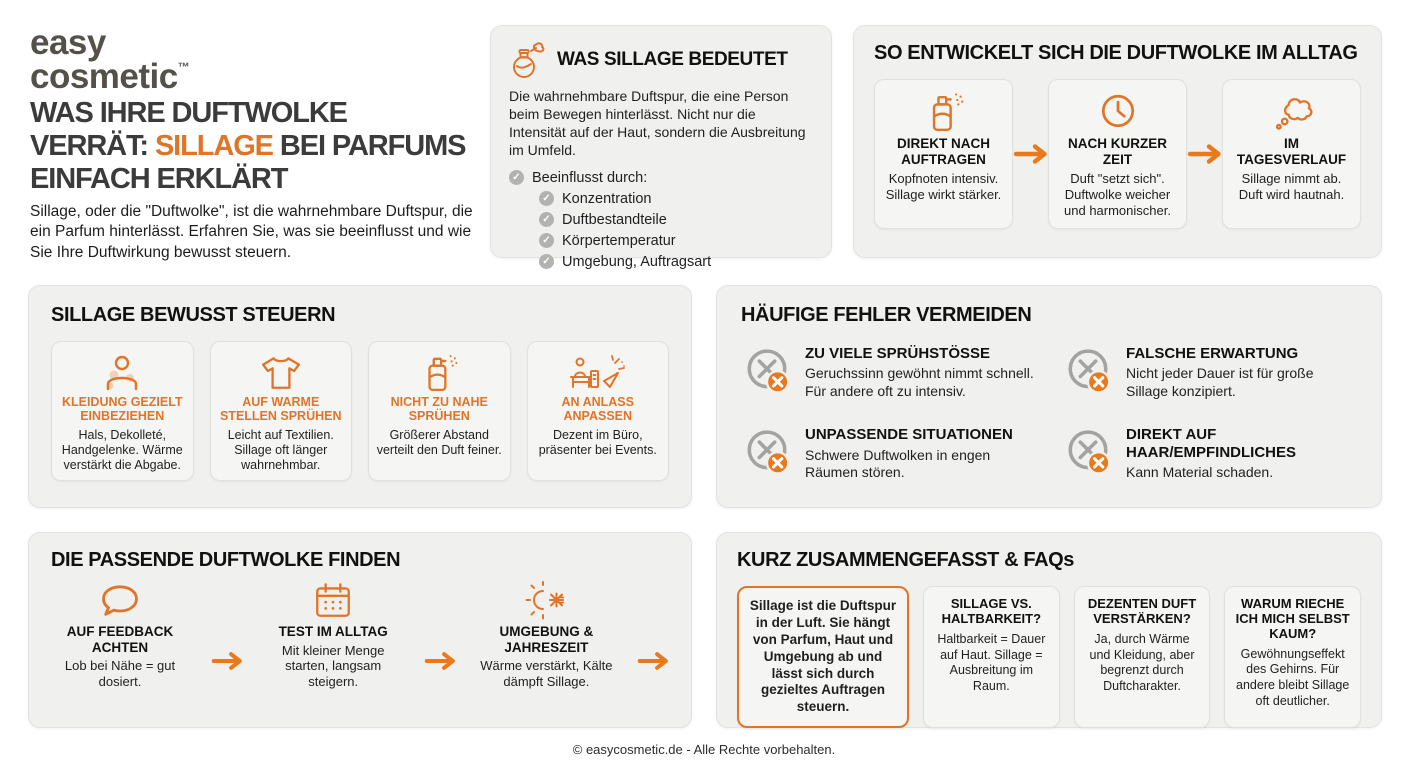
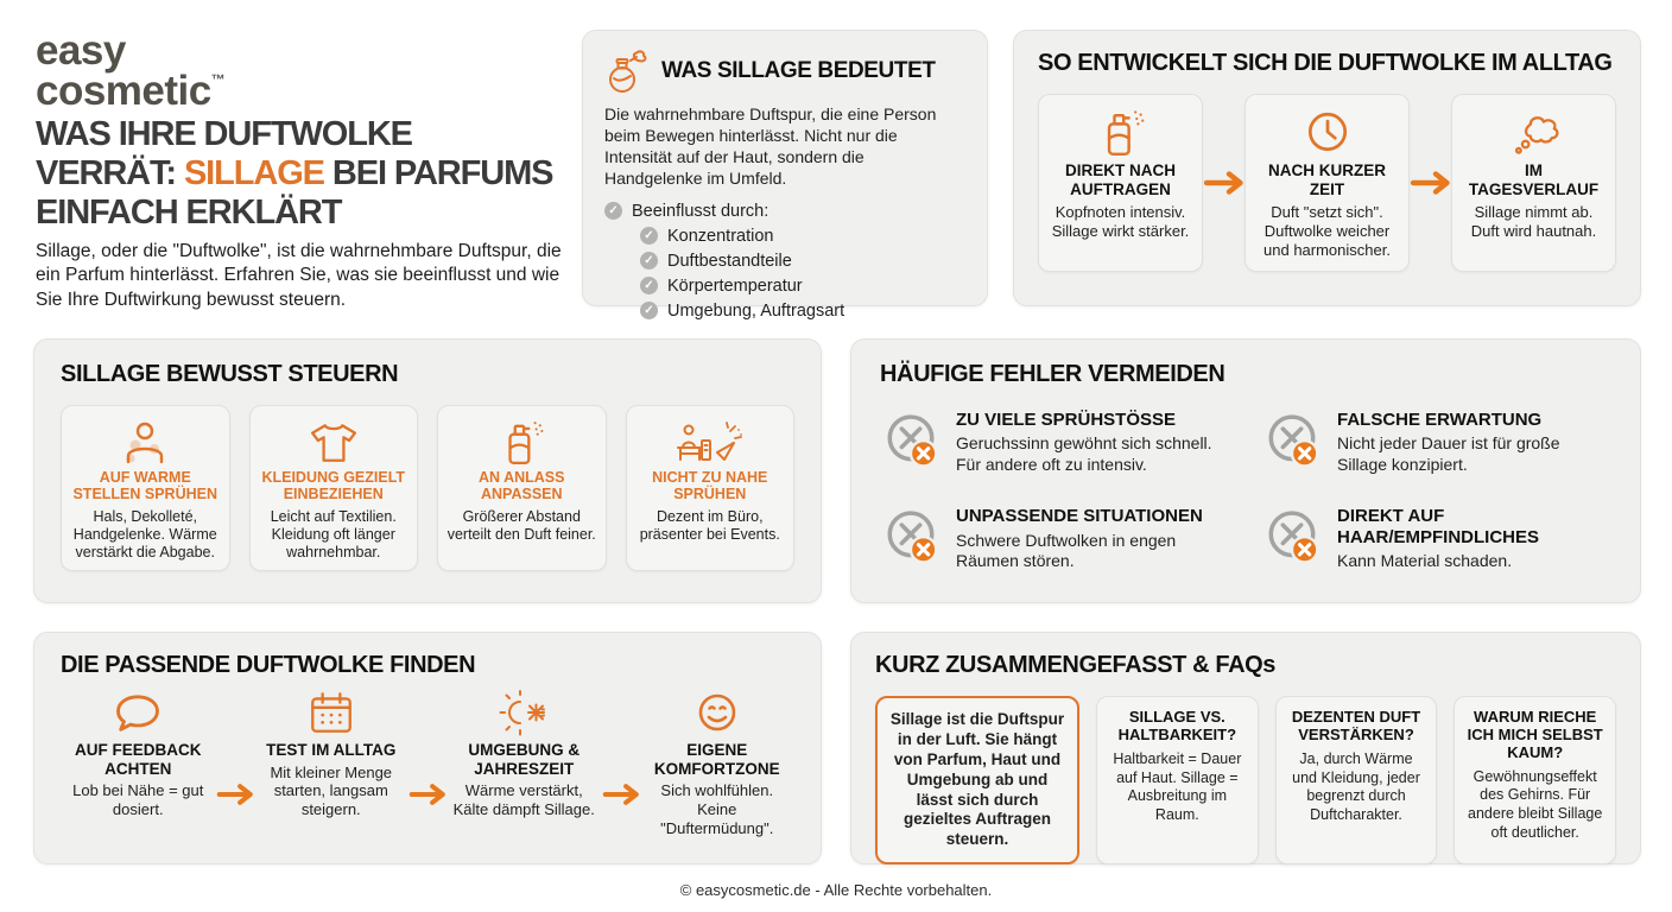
  easy
  cosmetic™
  WAS IHRE DUFTWOLKE
  VERRÄT: SILLAGE BEI PARFUMS
  EINFACH ERKLÄRT
  Sillage, oder die "Duftwolke", ist die wahrnehmbare Duftspur, die ein Parfum hinterlässt. Erfahren Sie, was sie beeinflusst und wie Sie Ihre Duftwirkung bewusst steuern.
  WAS SILLAGE BEDEUTET
- Die wahrnehmbare Duftspur, die eine Person beim Bewegen hinterlässt. Nicht nur die Intensität auf der Haut, sondern die Ausbreitung im Umfeld.
+ Die wahrnehmbare Duftspur, die eine Person beim Bewegen hinterlässt. Nicht nur die Intensität auf der Haut, sondern die Handgelenke im Umfeld.
  ✓
  Beeinflusst durch:
  ✓
  Konzentration
  ✓
  Duftbestandteile
  ✓
  Körpertemperatur
  ✓
  Umgebung, Auftragsart
  SO ENTWICKELT SICH DIE DUFTWOLKE IM ALLTAG
  DIREKT NACH AUFTRAGEN
  Kopfnoten intensiv. Sillage wirkt stärker.
  NACH KURZER ZEIT
  Duft "setzt sich". Duftwolke weicher und harmonischer.
  IM TAGESVERLAUF
  Sillage nimmt ab. Duft wird hautnah.
  SILLAGE BEWUSST STEUERN
- KLEIDUNG GEZIELT EINBEZIEHEN
+ AUF WARME STELLEN SPRÜHEN
  Hals, Dekolleté, Handgelenke. Wärme verstärkt die Abgabe.
- AUF WARME STELLEN SPRÜHEN
+ KLEIDUNG GEZIELT EINBEZIEHEN
- Leicht auf Textilien. Sillage oft länger wahrnehmbar.
+ Leicht auf Textilien. Kleidung oft länger wahrnehmbar.
- NICHT ZU NAHE SPRÜHEN
+ AN ANLASS ANPASSEN
  Größerer Abstand verteilt den Duft feiner.
- AN ANLASS ANPASSEN
+ NICHT ZU NAHE SPRÜHEN
  Dezent im Büro, präsenter bei Events.
  HÄUFIGE FEHLER VERMEIDEN
  ZU VIELE SPRÜHSTÖSSE
- Geruchssinn gewöhnt nimmt schnell. Für andere oft zu intensiv.
+ Geruchssinn gewöhnt sich schnell. Für andere oft zu intensiv.
  FALSCHE ERWARTUNG
  Nicht jeder Dauer ist für große Sillage konzipiert.
  UNPASSENDE SITUATIONEN
  Schwere Duftwolken in engen Räumen stören.
  DIREKT AUF HAAR/EMPFINDLICHES
  Kann Material schaden.
  DIE PASSENDE DUFTWOLKE FINDEN
  AUF FEEDBACK ACHTEN
  Lob bei Nähe = gut dosiert.
  TEST IM ALLTAG
  Mit kleiner Menge starten, langsam steigern.
  UMGEBUNG & JAHRESZEIT
  Wärme verstärkt, Kälte dämpft Sillage.
+ EIGENE KOMFORTZONE
+ Sich wohlfühlen. Keine "Duftermüdung".
  KURZ ZUSAMMENGEFASST & FAQs
  Sillage ist die Duftspur in der Luft. Sie hängt von Parfum, Haut und Umgebung ab und lässt sich durch gezieltes Auftragen steuern.
  SILLAGE VS. HALTBARKEIT?
  Haltbarkeit = Dauer auf Haut. Sillage = Ausbreitung im Raum.
  DEZENTEN DUFT VERSTÄRKEN?
- Ja, durch Wärme und Kleidung, aber begrenzt durch Duftcharakter.
+ Ja, durch Wärme und Kleidung, jeder begrenzt durch Duftcharakter.
  WARUM RIECHE ICH MICH SELBST KAUM?
  Gewöhnungseffekt des Gehirns. Für andere bleibt Sillage oft deutlicher.
  © easycosmetic.de - Alle Rechte vorbehalten.
